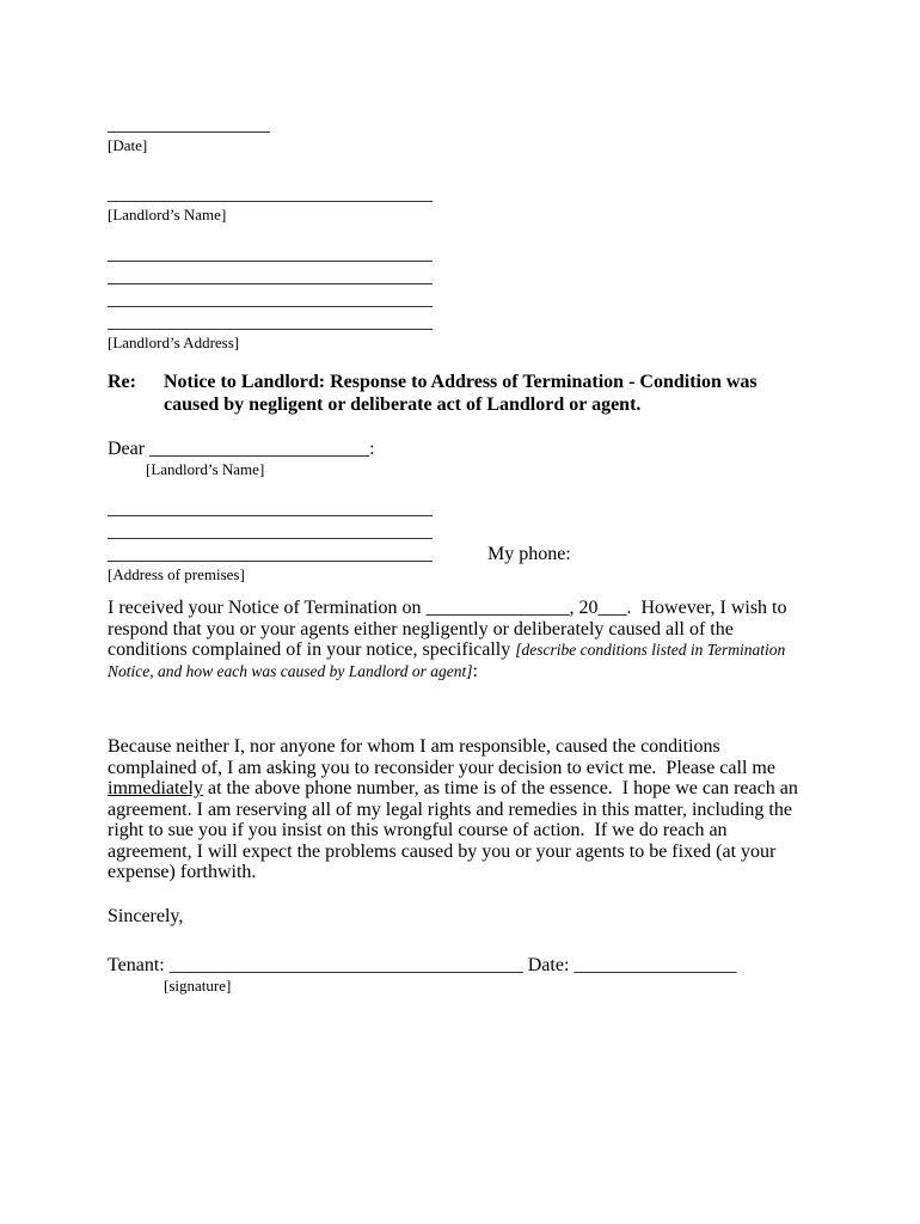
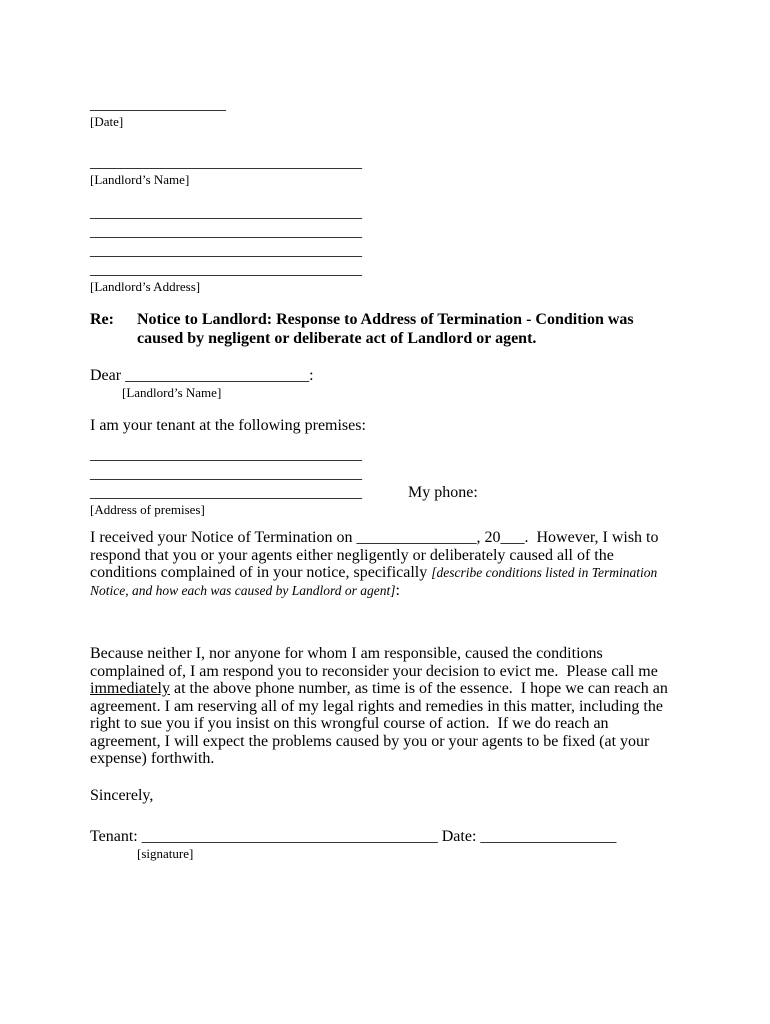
  _________________
  [Date]
  __________________________________
  [Landlord’s Name]
  __________________________________
  __________________________________
  __________________________________
  __________________________________
  [Landlord’s Address]
  Re:
  Notice to Landlord: Response to Address of Termination - Condition was caused by negligent or deliberate act of Landlord or agent.
  Dear _______________________:
  [Landlord’s Name]
+ I am your tenant at the following premises:
  __________________________________
  __________________________________
  __________________________________
  My phone:
  [Address of premises]
  I received your Notice of Termination on _______________, 20___. However, I wish to respond that you or your agents either negligently or deliberately caused all of the conditions complained of in your notice, specifically [describe conditions listed in Termination Notice, and how each was caused by Landlord or agent]:
- Because neither I, nor anyone for whom I am responsible, caused the conditions complained of, I am asking you to reconsider your decision to evict me. Please call me immediately at the above phone number, as time is of the essence. I hope we can reach an agreement. I am reserving all of my legal rights and remedies in this matter, including the right to sue you if you insist on this wrongful course of action. If we do reach an agreement, I will expect the problems caused by you or your agents to be fixed (at your expense) forthwith.
+ Because neither I, nor anyone for whom I am responsible, caused the conditions complained of, I am respond you to reconsider your decision to evict me. Please call me immediately at the above phone number, as time is of the essence. I hope we can reach an agreement. I am reserving all of my legal rights and remedies in this matter, including the right to sue you if you insist on this wrongful course of action. If we do reach an agreement, I will expect the problems caused by you or your agents to be fixed (at your expense) forthwith.
  Sincerely,
  Tenant: _____________________________________ Date: _________________
  [signature]
